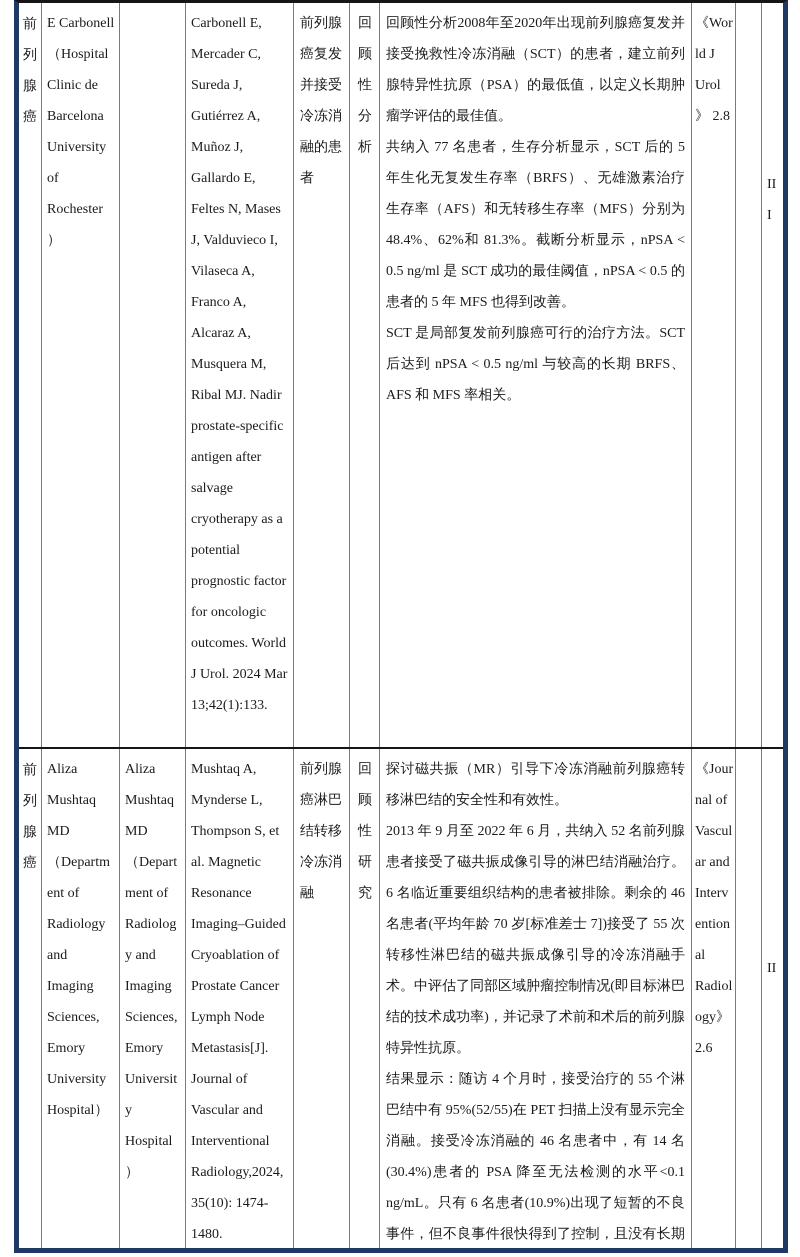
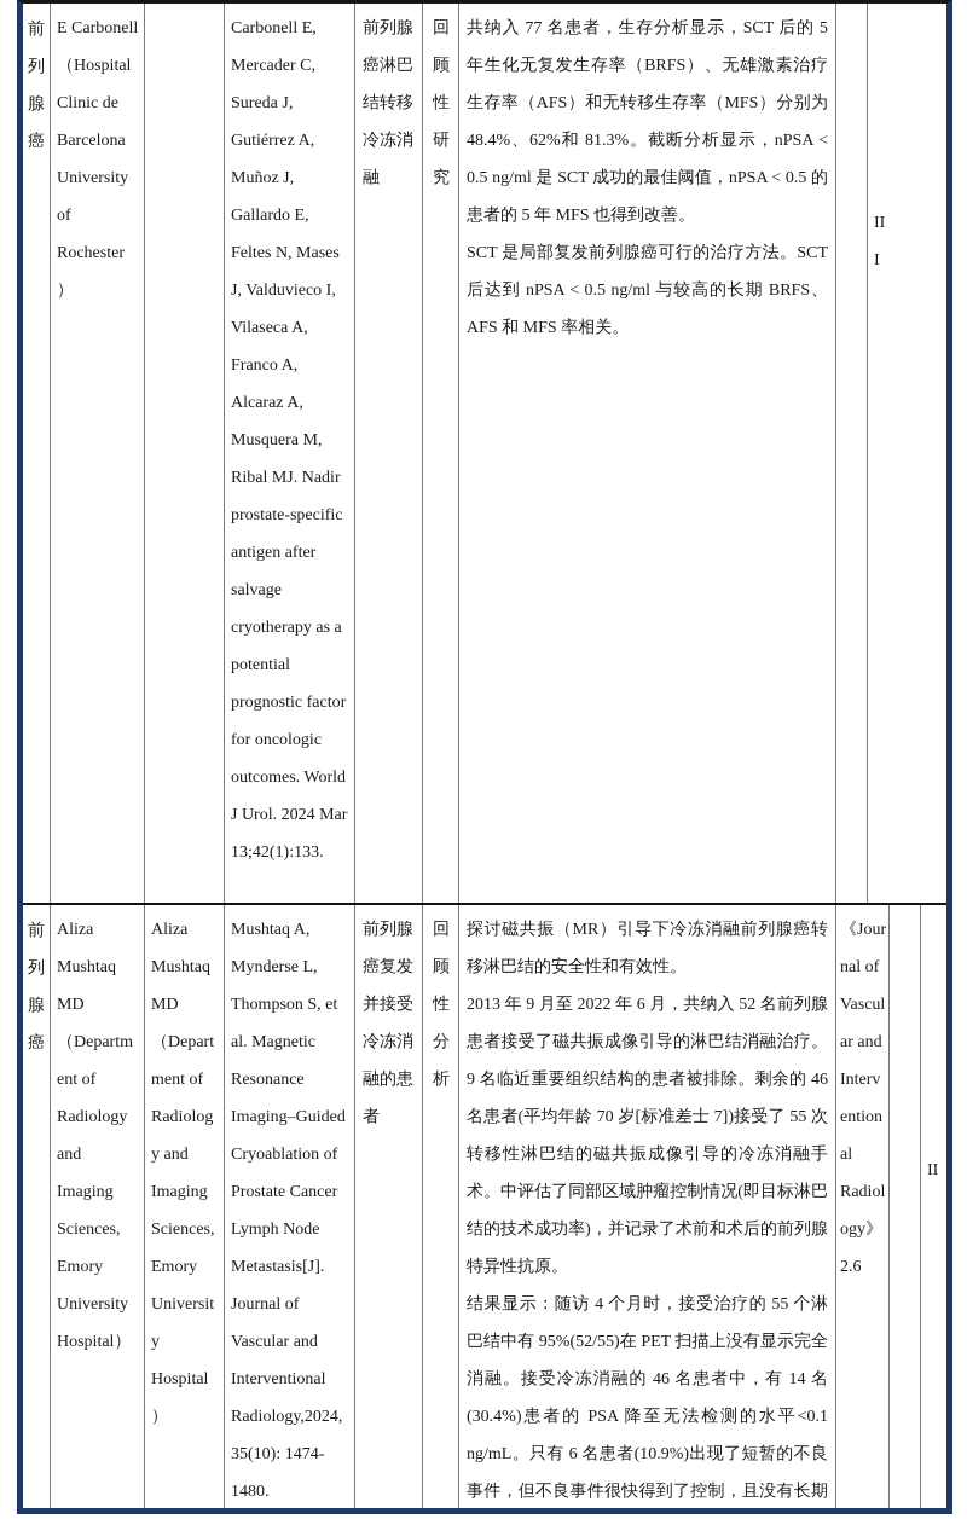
  前列腺癌
  E Carbonell （Hospital Clinic de Barcelona University of Rochester）
  Carbonell E, Mercader C, Sureda J, Gutiérrez A, Muñoz J, Gallardo E, Feltes N, Mases J, Valduvieco I, Vilaseca A, Franco A, Alcaraz A, Musquera M, Ribal MJ. Nadir prostate-specific antigen after salvage cryotherapy as a potential prognostic factor for oncologic outcomes. World J Urol. 2024 Mar 13;42(1):133.
- 前列腺癌复发并接受冷冻消融的患者
+ 前列腺癌淋巴结转移冷冻消融
- 回顾性分析
+ 回顾性研究
- 回顾性分析2008年至2020年出现前列腺癌复发并接受挽救性冷冻消融（SCT）的患者，建立前列腺特异性抗原（PSA）的最低值，以定义长期肿瘤学评估的最佳值。
  共纳入 77 名患者，生存分析显示，SCT 后的 5 年生化无复发生存率（BRFS）、无雄激素治疗生存率（AFS）和无转移生存率（MFS）分别为 48.4%、62%和 81.3%。截断分析显示，nPSA < 0.5 ng/ml 是 SCT 成功的最佳阈值，nPSA < 0.5 的患者的 5 年 MFS 也得到改善。
  SCT 是局部复发前列腺癌可行的治疗方法。SCT 后达到 nPSA < 0.5 ng/ml 与较高的长期 BRFS、AFS 和 MFS 率相关。
- 《World J Urol》 2.8
  III
  前列腺癌
  Aliza Mushtaq MD （Department of Radiology and Imaging Sciences, Emory University Hospital）
  Aliza Mushtaq MD （Department of Radiology and Imaging Sciences, Emory University Hospital）
  Mushtaq A, Mynderse L, Thompson S, et al. Magnetic Resonance Imaging–Guided Cryoablation of Prostate Cancer Lymph Node Metastasis[J]. Journal of Vascular and Interventional Radiology,2024, 35(10): 1474-1480.
- 前列腺癌淋巴结转移冷冻消融
+ 前列腺癌复发并接受冷冻消融的患者
- 回顾性研究
+ 回顾性分析
  探讨磁共振（MR）引导下冷冻消融前列腺癌转移淋巴结的安全性和有效性。
- 2013 年 9 月至 2022 年 6 月，共纳入 52 名前列腺患者接受了磁共振成像引导的淋巴结消融治疗。6 名临近重要组织结构的患者被排除。剩余的 46 名患者(平均年龄 70 岁[标准差士 7])接受了 55 次转移性淋巴结的磁共振成像引导的冷冻消融手术。中评估了同部区域肿瘤控制情况(即目标淋巴结的技术成功率)，并记录了术前和术后的前列腺特异性抗原。
+ 2013 年 9 月至 2022 年 6 月，共纳入 52 名前列腺患者接受了磁共振成像引导的淋巴结消融治疗。9 名临近重要组织结构的患者被排除。剩余的 46 名患者(平均年龄 70 岁[标准差士 7])接受了 55 次转移性淋巴结的磁共振成像引导的冷冻消融手术。中评估了同部区域肿瘤控制情况(即目标淋巴结的技术成功率)，并记录了术前和术后的前列腺特异性抗原。
  结果显示：随访 4 个月时，接受治疗的 55 个淋巴结中有 95%(52/55)在 PET 扫描上没有显示完全消融。接受冷冻消融的 46 名患者中，有 14 名(30.4%)患者的 PSA 降至无法检测的水平<0.1 ng/mL。只有 6 名患者(10.9%)出现了短暂的不良事件，但不良事件很快得到了控制，且没有长期
  《Journal of Vascular and Interventional Radiology》2.6
  II
